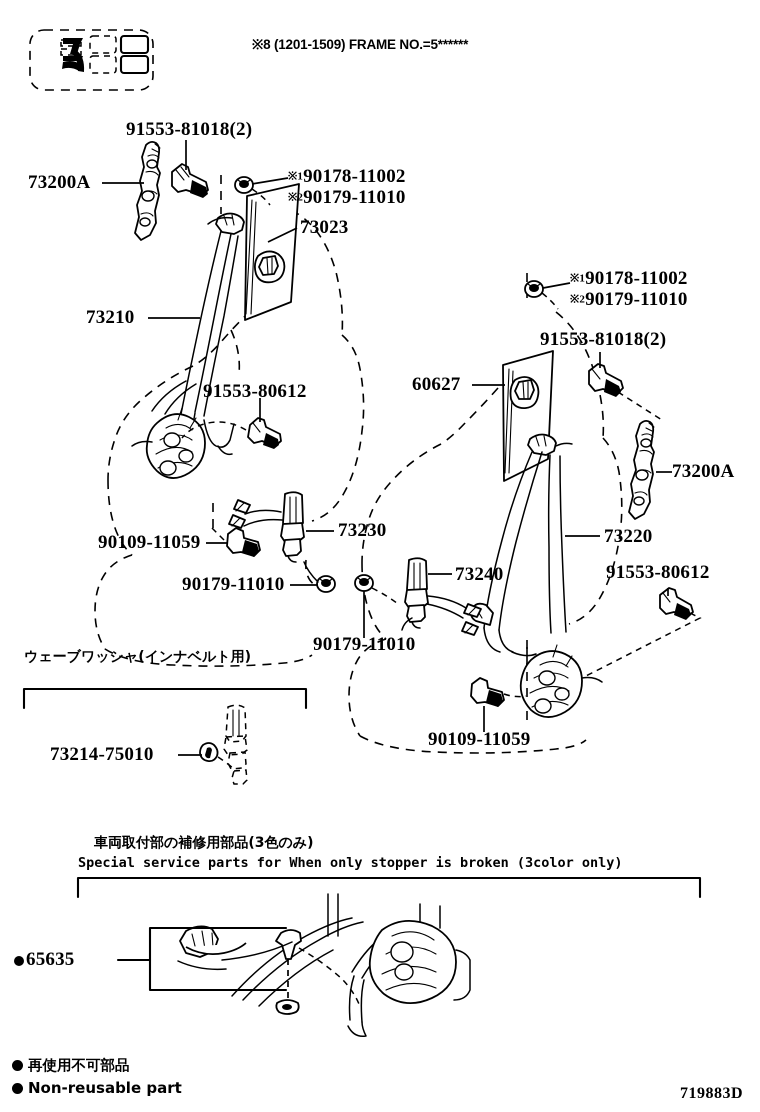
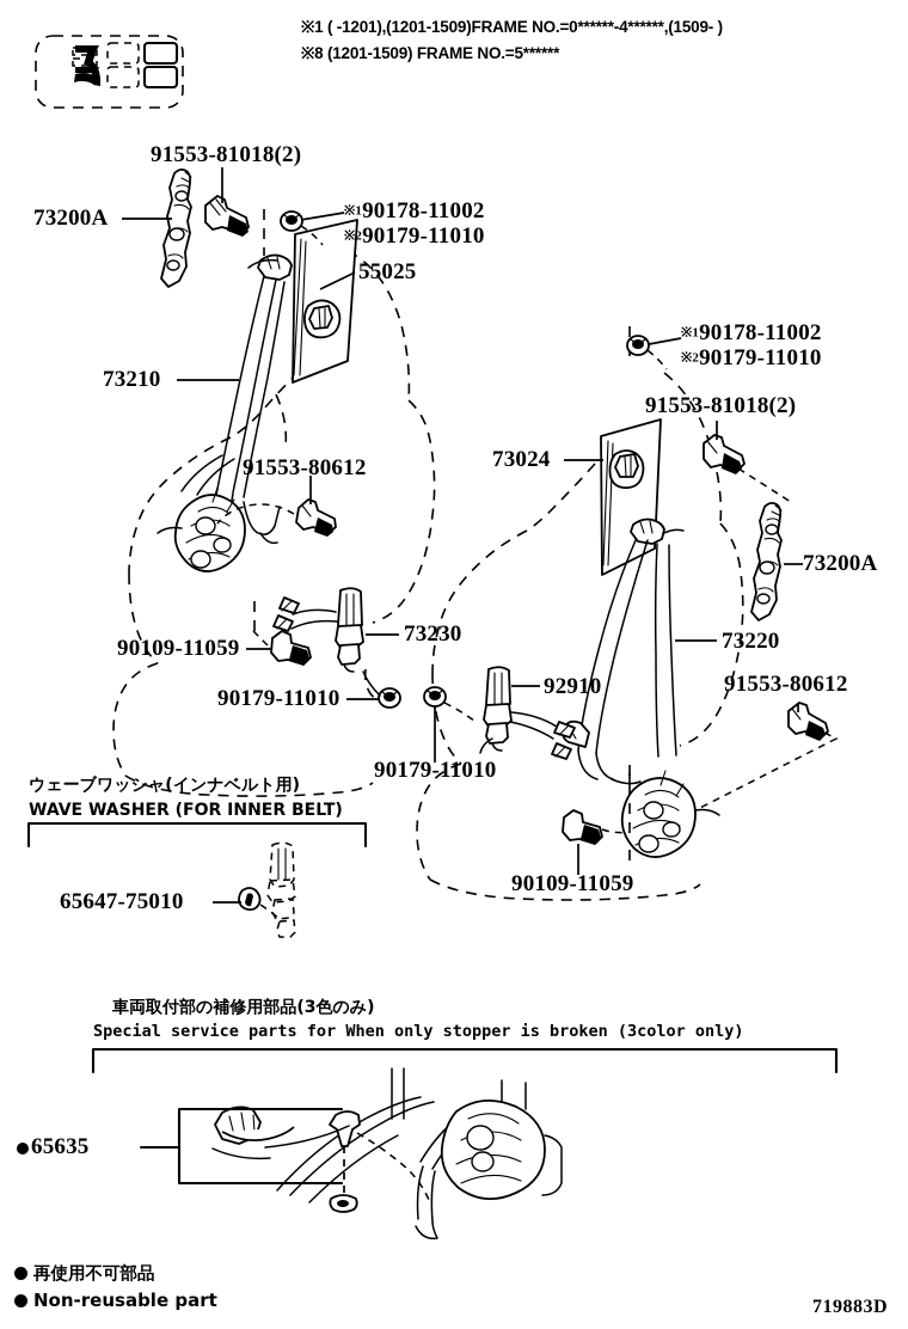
+ ※1 ( -1201),(1201-1509)FRAME NO.=0******-4******,(1509- )
  ※8 (1201-1509) FRAME NO.=5******
  73200A
  91553-81018(2)
  ※190178-11002
  ※290179-11010
- 73023
+ 55025
  73210
  91553-80612
  90109-11059
  90179-11010
  73230
- 60627
+ 73024
  ※190178-11002
  ※290179-11010
  91553-81018(2)
  73200A
  73220
  91553-80612
- 73240
+ 92910
  90179-11010
  90109-11059
  ウェーブワッシャ(インナベルト用)
+ WAVE WASHER (FOR INNER BELT)
- 73214-75010
+ 65647-75010
  車両取付部の補修用部品(3色のみ)
  Special service parts for When only stopper is broken (3color only)
  65635
  再使用不可部品
  Non-reusable part
  719883D
